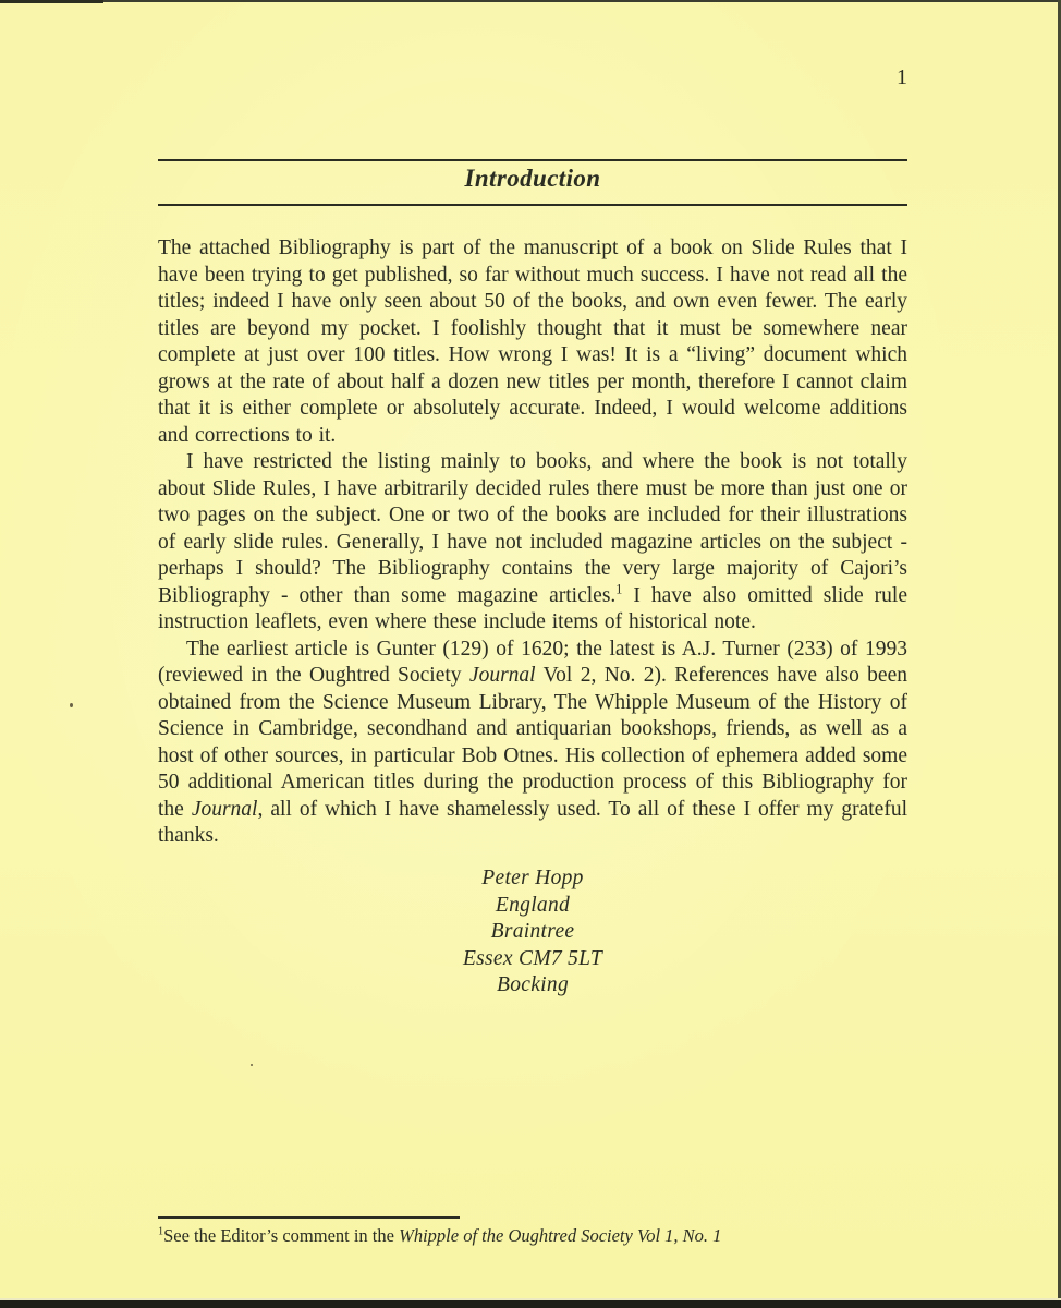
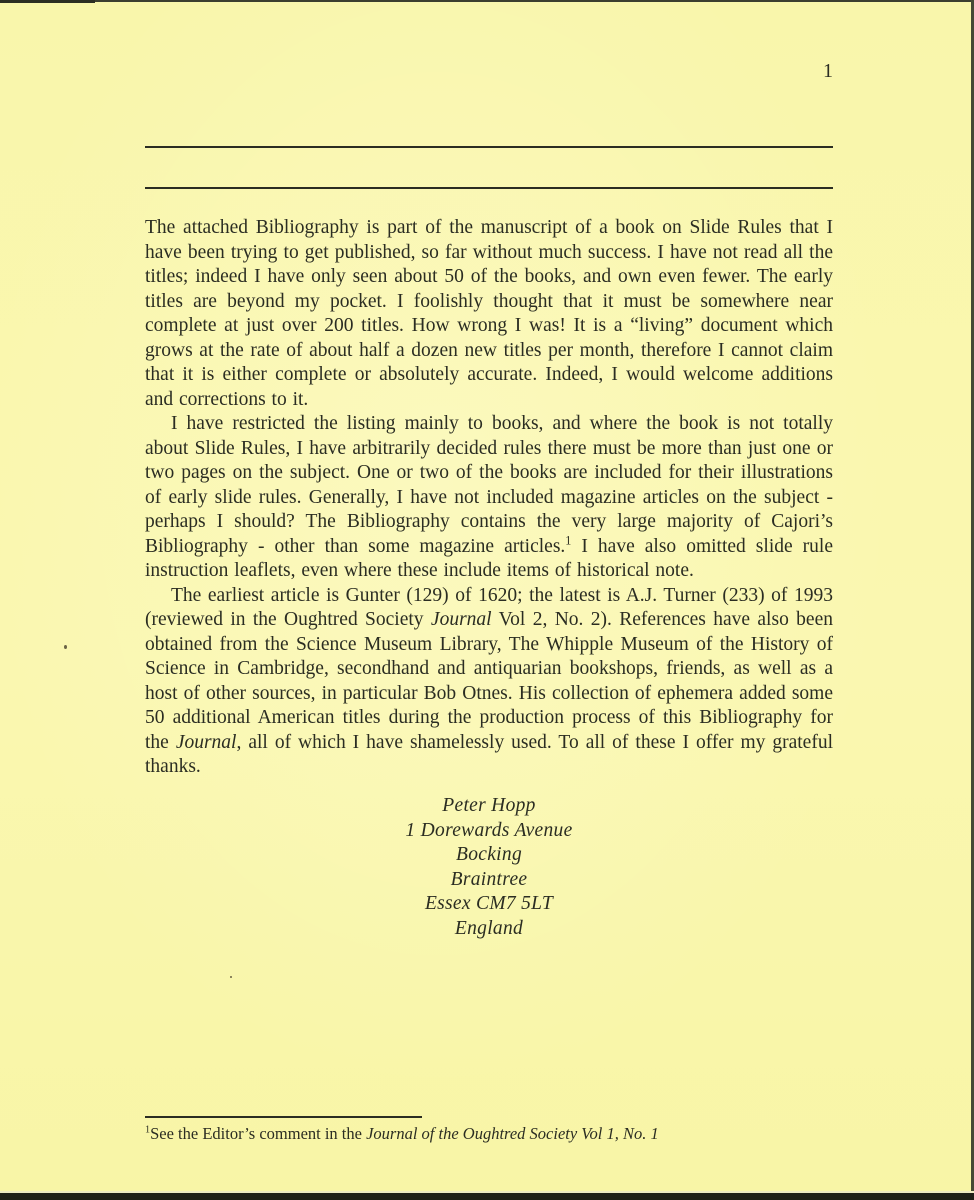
  1
- Introduction
- The attached Bibliography is part of the manuscript of a book on Slide Rules that I have been trying to get published, so far without much success. I have not read all the titles; indeed I have only seen about 50 of the books, and own even fewer. The early titles are beyond my pocket. I foolishly thought that it must be somewhere near complete at just over 100 titles. How wrong I was! It is a “living” document which grows at the rate of about half a dozen new titles per month, therefore I cannot claim that it is either complete or absolutely accurate. Indeed, I would welcome additions and corrections to it.
+ The attached Bibliography is part of the manuscript of a book on Slide Rules that I have been trying to get published, so far without much success. I have not read all the titles; indeed I have only seen about 50 of the books, and own even fewer. The early titles are beyond my pocket. I foolishly thought that it must be somewhere near complete at just over 200 titles. How wrong I was! It is a “living” document which grows at the rate of about half a dozen new titles per month, therefore I cannot claim that it is either complete or absolutely accurate. Indeed, I would welcome additions and corrections to it.
  I have restricted the listing mainly to books, and where the book is not totally about Slide Rules, I have arbitrarily decided rules there must be more than just one or two pages on the subject. One or two of the books are included for their illustrations of early slide rules. Generally, I have not included magazine articles on the subject - perhaps I should? The Bibliography contains the very large majority of Cajori’s Bibliography - other than some magazine articles.1 I have also omitted slide rule instruction leaflets, even where these include items of historical note.
  The earliest article is Gunter (129) of 1620; the latest is A.J. Turner (233) of 1993 (reviewed in the Oughtred Society Journal Vol 2, No. 2). References have also been obtained from the Science Museum Library, The Whipple Museum of the History of Science in Cambridge, secondhand and antiquarian bookshops, friends, as well as a host of other sources, in particular Bob Otnes. His collection of ephemera added some 50 additional American titles during the production process of this Bibliography for the Journal, all of which I have shamelessly used. To all of these I offer my grateful thanks.
  Peter Hopp
+ 1 Dorewards Avenue
- England
+ Bocking
  Braintree
  Essex CM7 5LT
- Bocking
+ England
- 1See the Editor’s comment in the Whipple of the Oughtred Society Vol 1, No. 1
+ 1See the Editor’s comment in the Journal of the Oughtred Society Vol 1, No. 1
